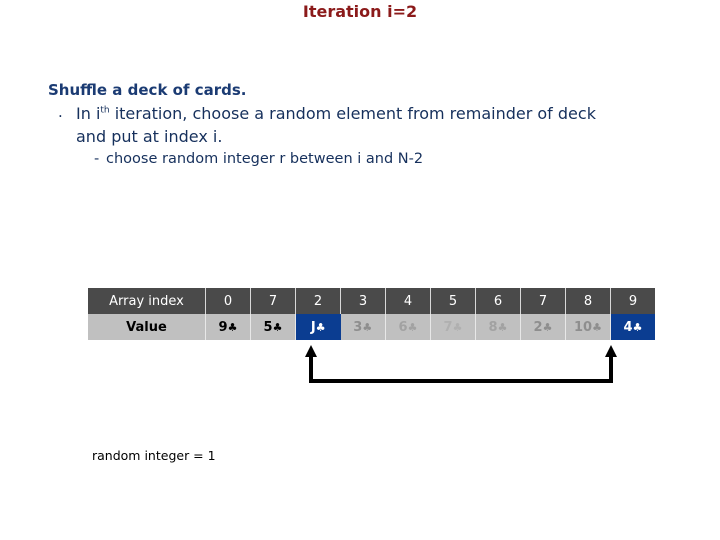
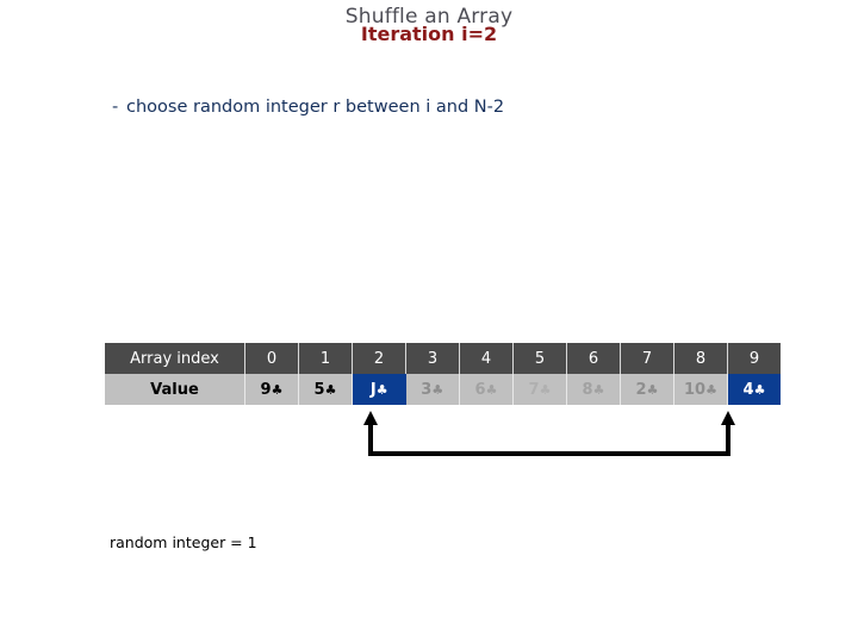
+ Shuffle an Array
  Iteration i=2
- Shuffle a deck of cards.
- .
- In ith iteration, choose a random element from remainder of deck
- and put at index i.
  - choose random integer r between i and N-2
- Array index	0	7	2	3	4	5	6	7	8	9
+ Array index	0	1	2	3	4	5	6	7	8	9
  Value	9♣	5♣	J♣	3♣	6♣		8♣	2♣	10♣	4♣
  random integer = 1
